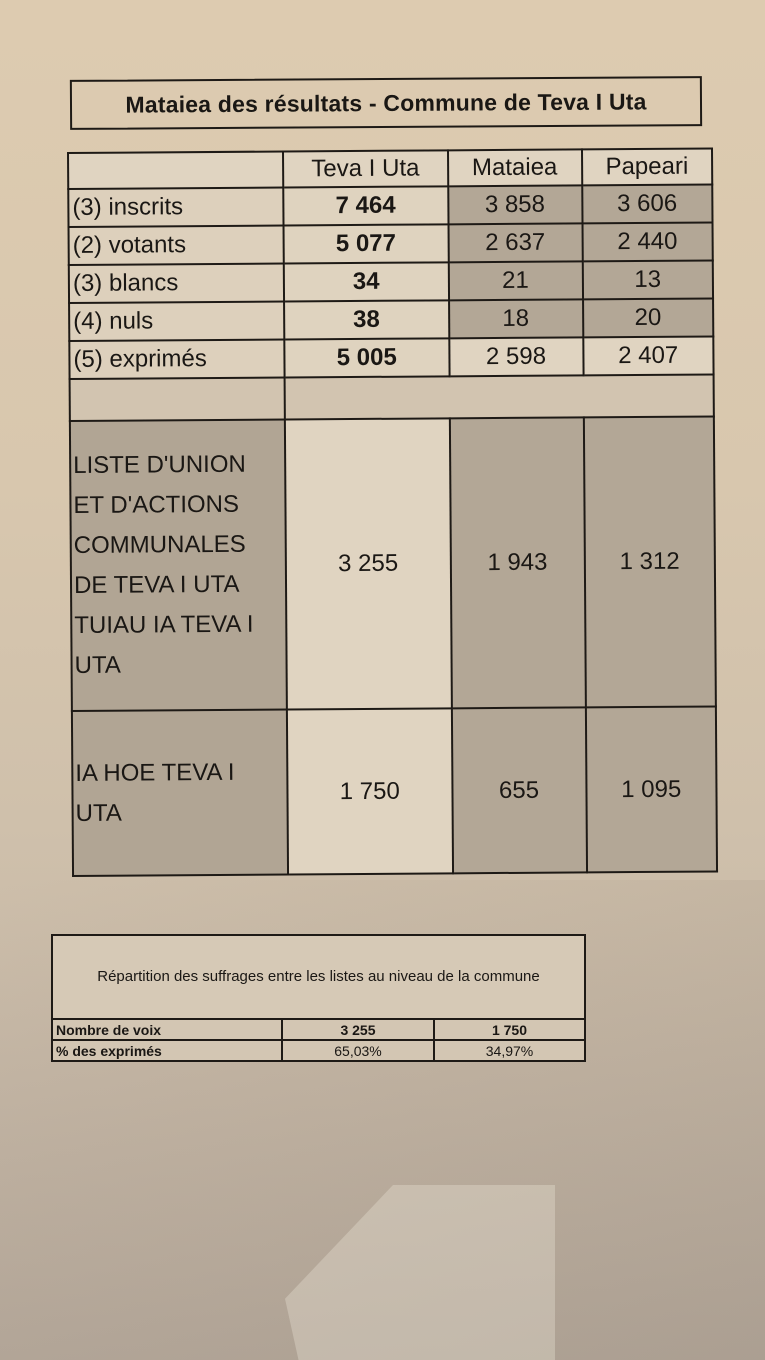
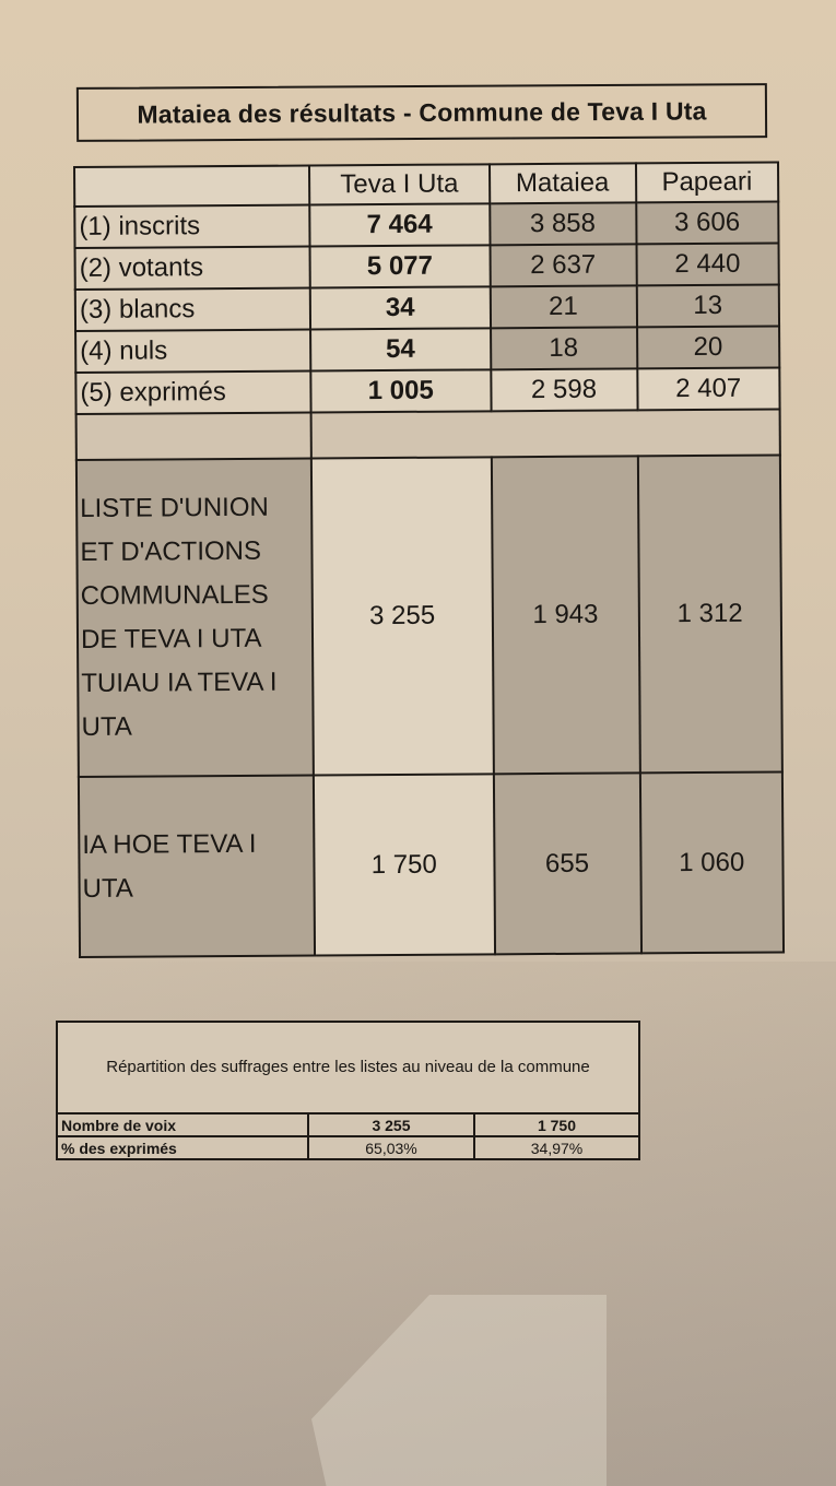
  Mataiea des résultats - Commune de Teva I Uta
  	Teva I Uta	Mataiea	Papeari
- (3) inscrits	7 464	3 858	3 606
+ (1) inscrits	7 464	3 858	3 606
  (2) votants	5 077	2 637	2 440
  (3) blancs	34	21	13
- (4) nuls	38	18	20
+ (4) nuls	54	18	20
- (5) exprimés	5 005	2 598	2 407
+ (5) exprimés	1 005	2 598	2 407
  LISTE D'UNION ET D'ACTIONS COMMUNALES DE TEVA I UTA TUIAU IA TEVA I UTA	3 255	1 943	1 312
- IA HOE TEVA I UTA	1 750	655	1 095
+ IA HOE TEVA I UTA	1 750	655	1 060
  Répartition des suffrages entre les listes au niveau de la commune
  Nombre de voix	3 255	1 750
  % des exprimés	65,03%	34,97%
